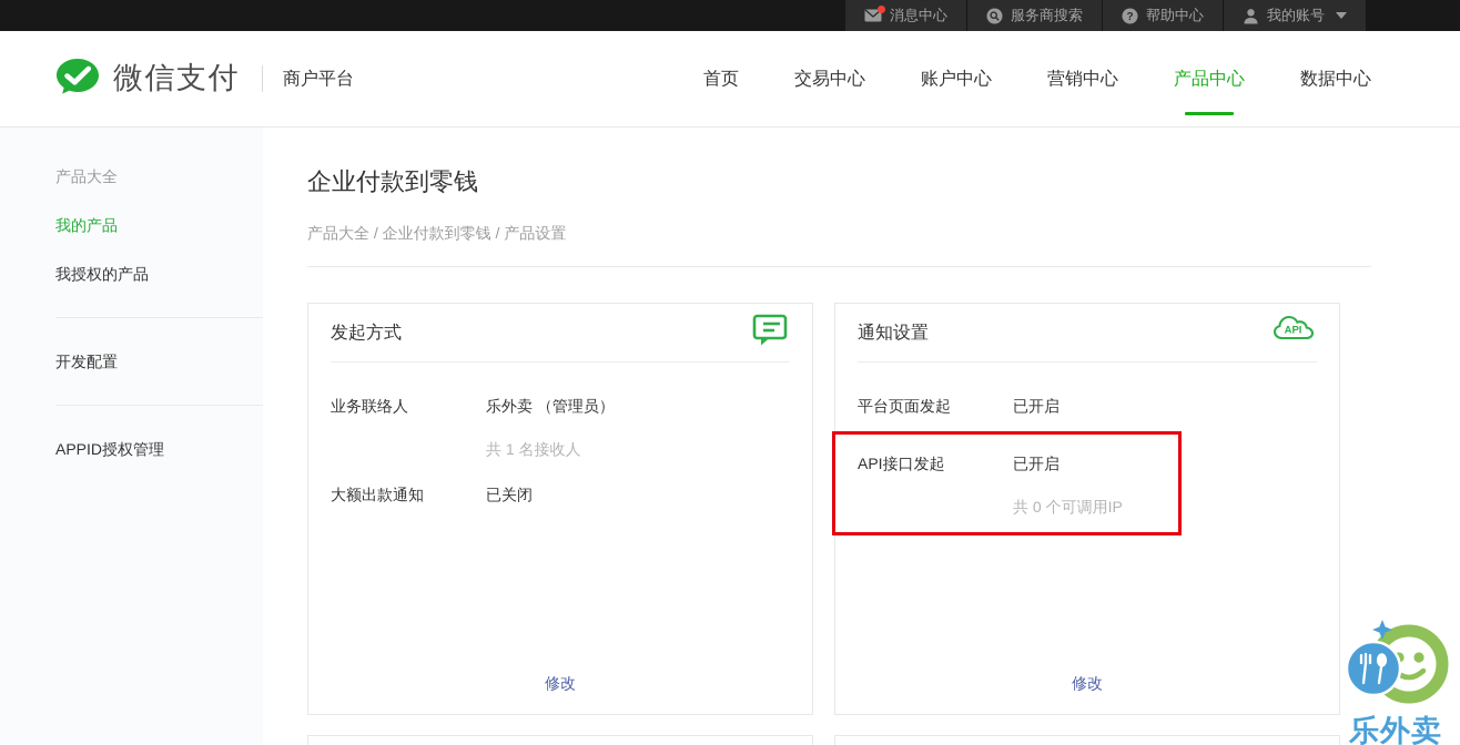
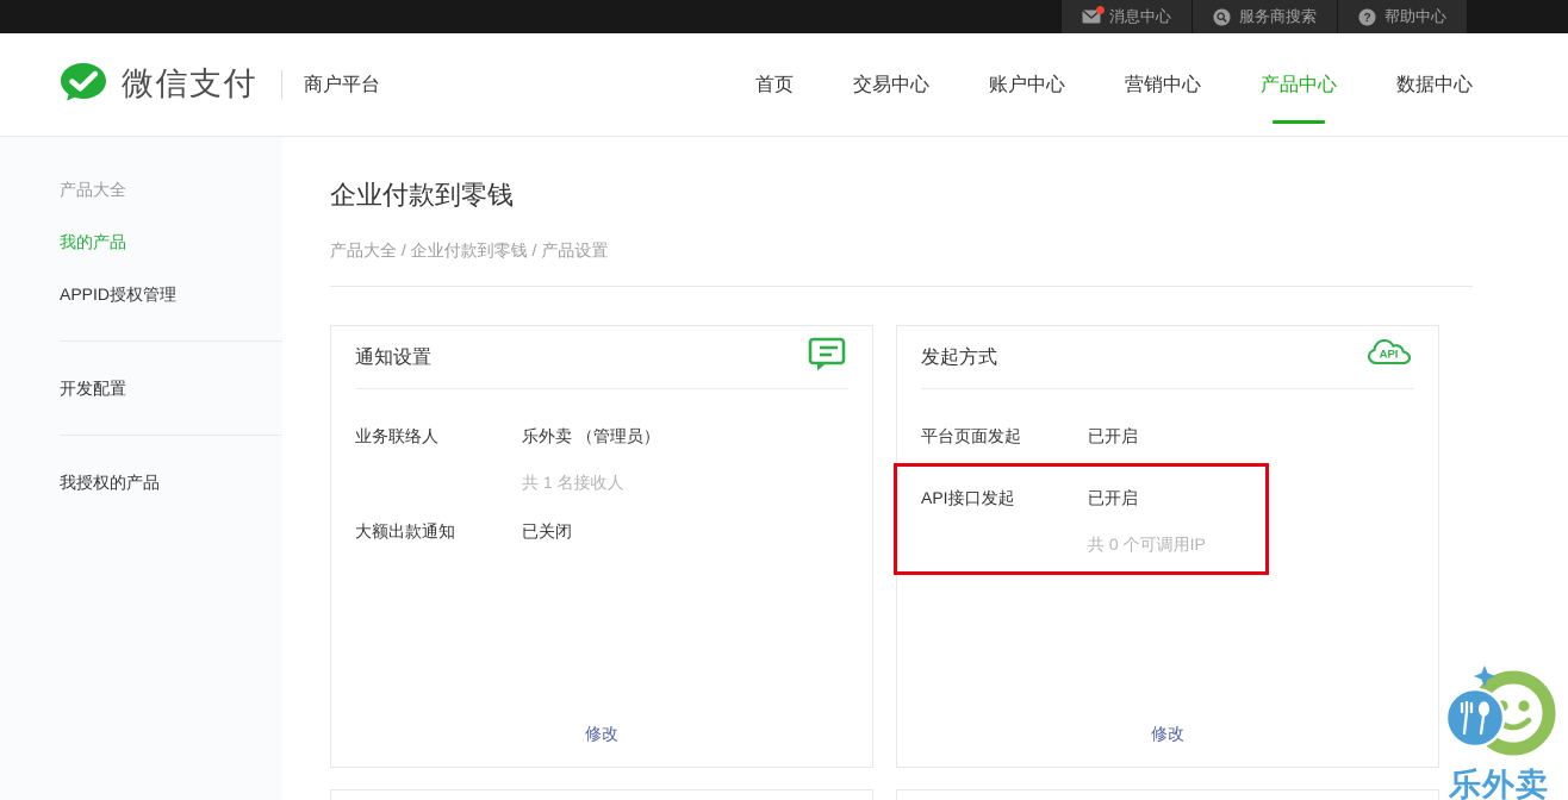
  消息中心
  服务商搜索
  ?
  帮助中心
- 我的账号
  微信支付
  商户平台
  首页
  交易中心
  账户中心
  营销中心
  产品中心
  数据中心
  产品大全
  我的产品
- 我授权的产品
+ APPID授权管理
  开发配置
- APPID授权管理
+ 我授权的产品
  企业付款到零钱
  产品大全 / 企业付款到零钱 / 产品设置
- 发起方式
+ 通知设置
  业务联络人
  乐外卖 （管理员）
  共 1 名接收人
  大额出款通知
  已关闭
  修改
- 通知设置
+ 发起方式
  API
  平台页面发起
  已开启
  API接口发起
  已开启
  共 0 个可调用IP
  修改
  乐外卖
